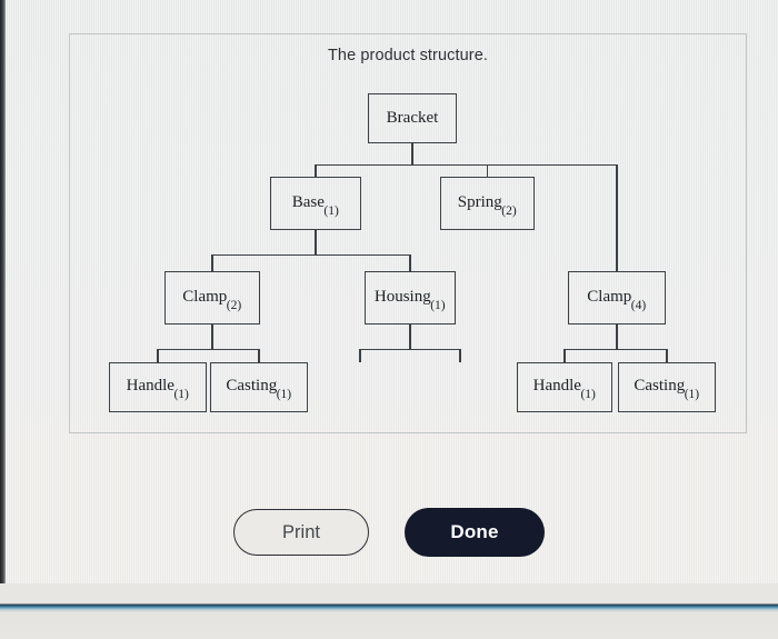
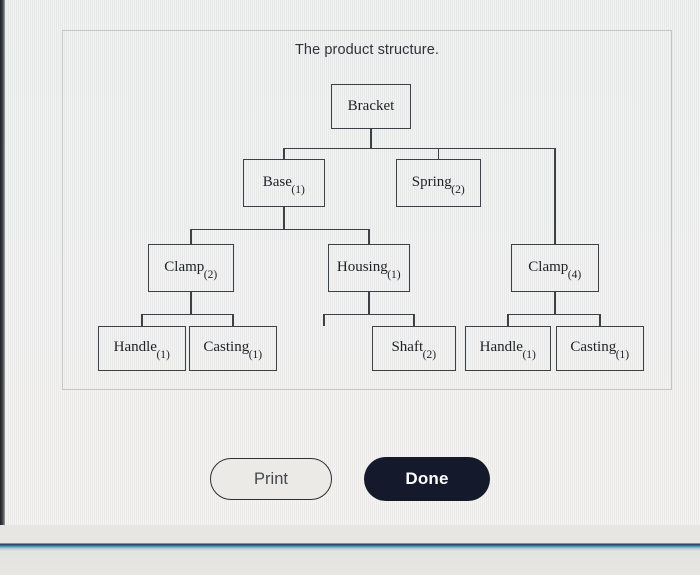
  The product structure.
  Bracket
  Base(1)
  Spring(2)
  Clamp(2)
  Housing(1)
  Clamp(4)
  Handle(1)
  Casting(1)
+ Shaft(2)
  Handle(1)
  Casting(1)
  Print
  Done
